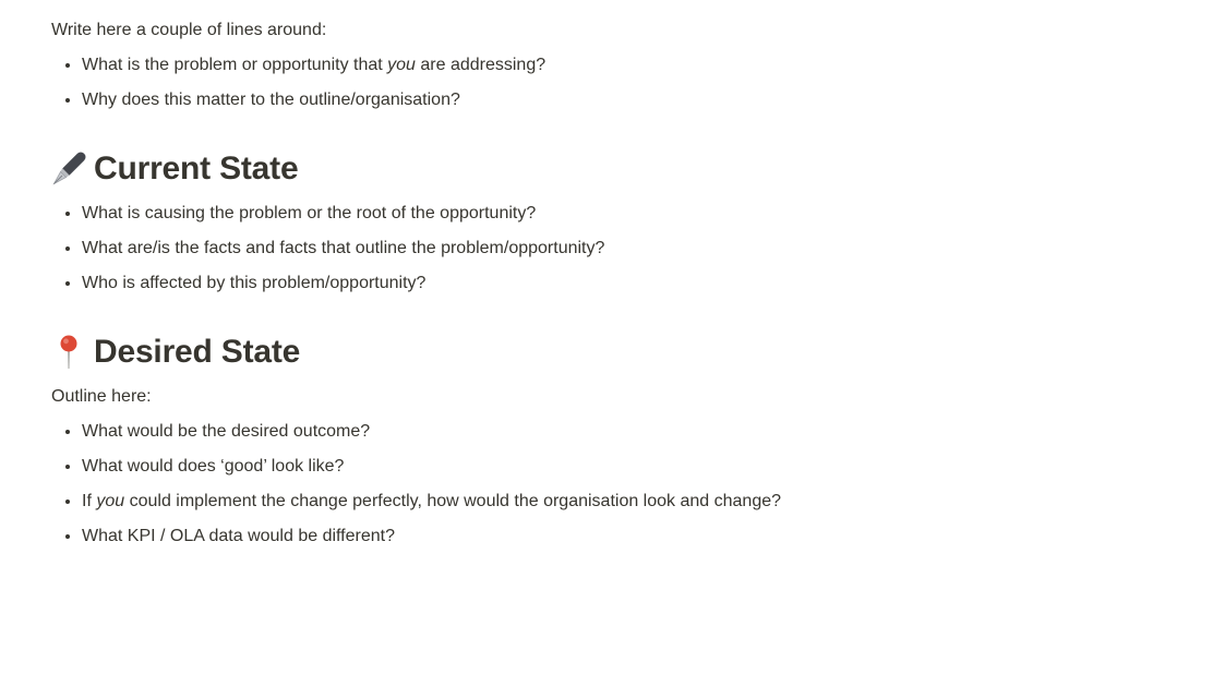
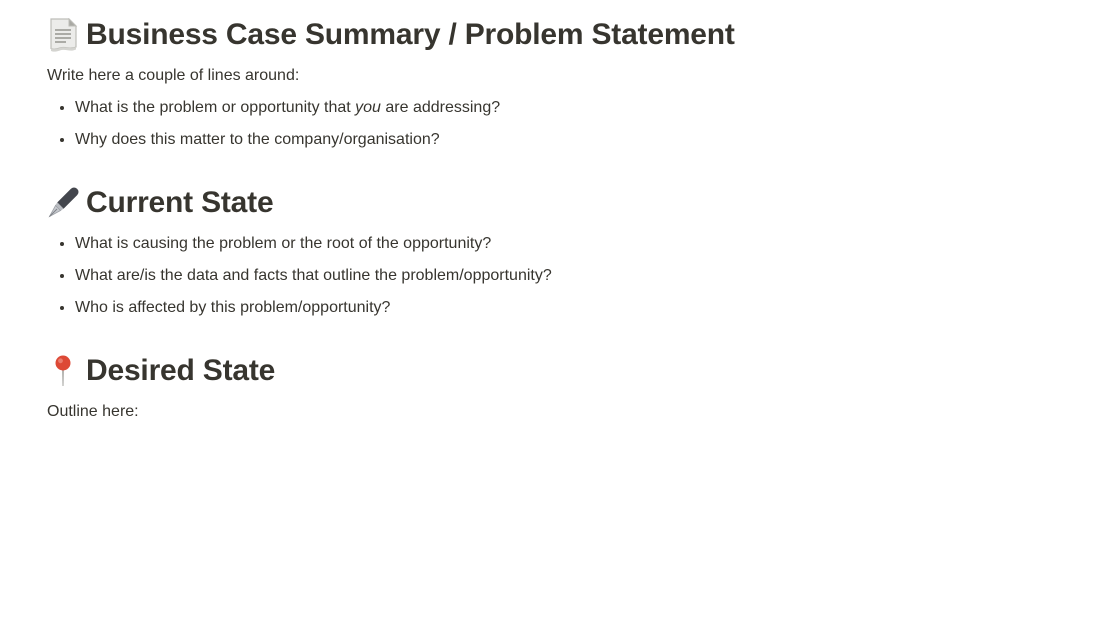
+ Business Case Summary / Problem Statement
  Write here a couple of lines around:
  What is the problem or opportunity that you are addressing?
- Why does this matter to the outline/organisation?
+ Why does this matter to the company/organisation?
  Current State
  What is causing the problem or the root of the opportunity?
- What are/is the facts and facts that outline the problem/opportunity?
+ What are/is the data and facts that outline the problem/opportunity?
  Who is affected by this problem/opportunity?
  Desired State
  Outline here:
- What would be the desired outcome?
- What would does ‘good’ look like?
- If you could implement the change perfectly, how would the organisation look and change?
- What KPI / OLA data would be different?
